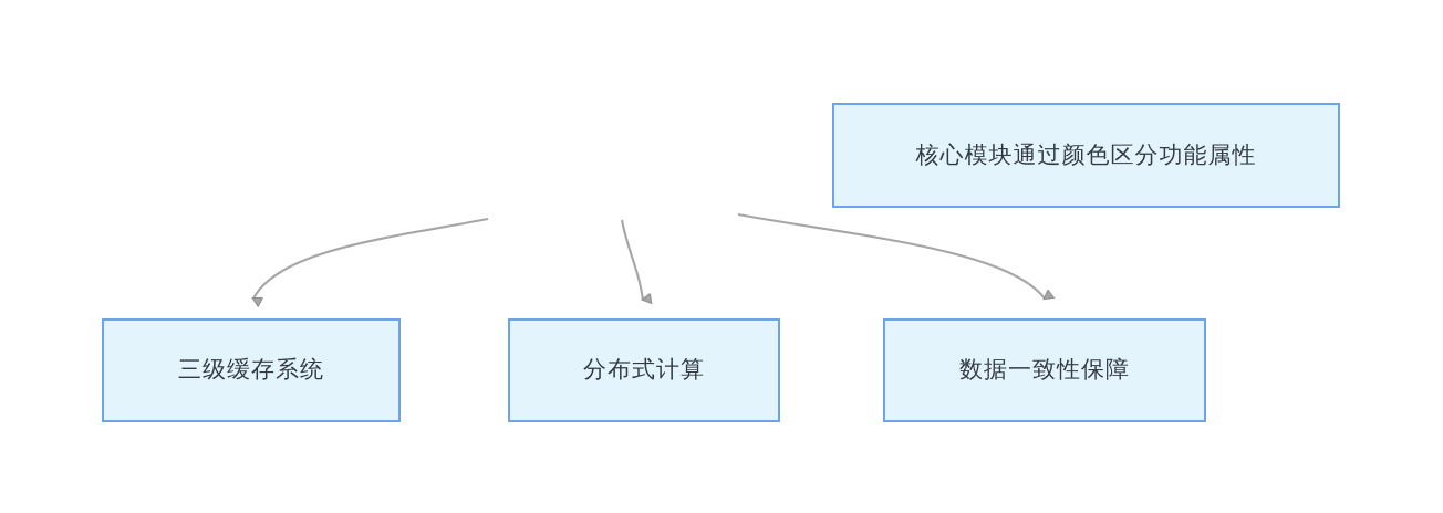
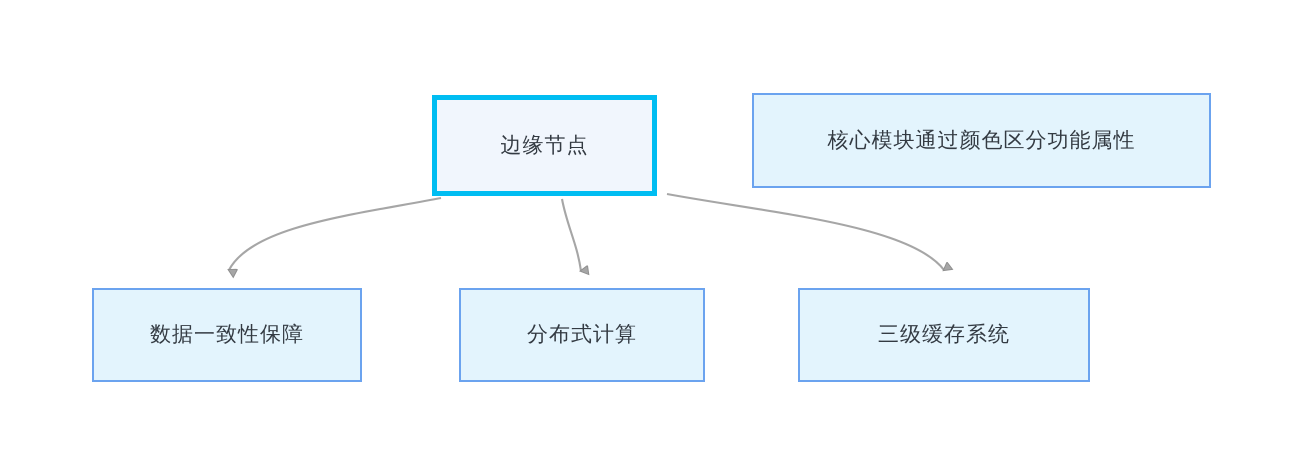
+ 边缘节点
  核心模块通过颜色区分功能属性
- 三级缓存系统
+ 数据一致性保障
  分布式计算
- 数据一致性保障
+ 三级缓存系统
